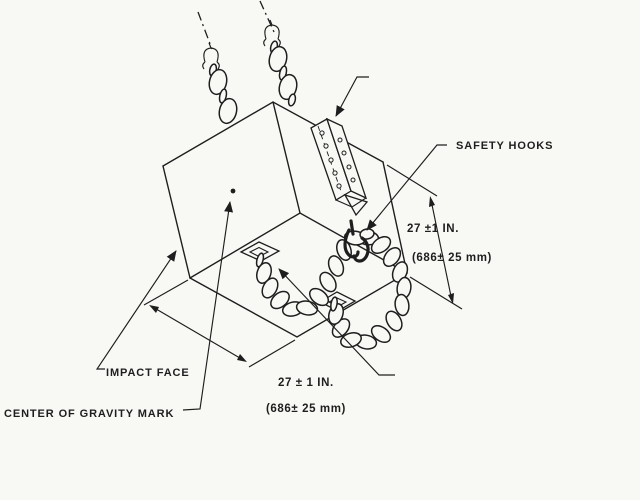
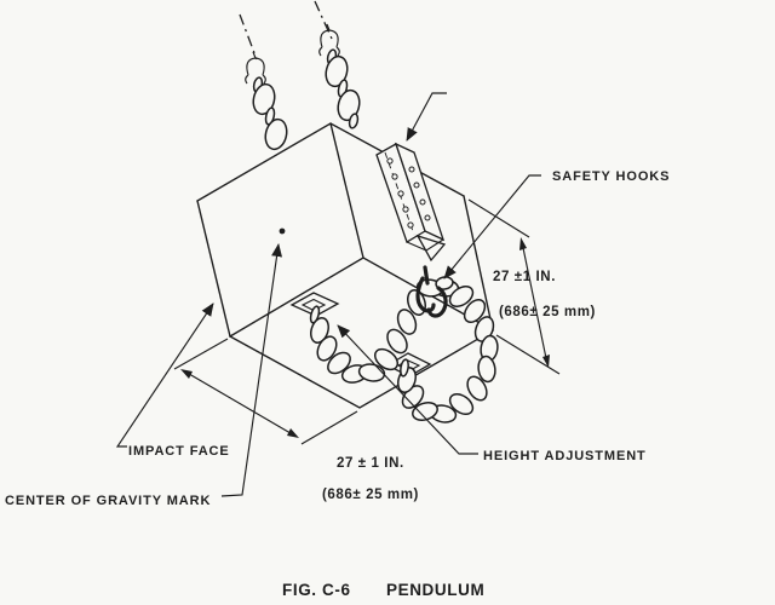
  27 ±1 IN.
  (686± 25 mm)
  27 ± 1 IN.
  (686± 25 mm)
  SAFETY HOOKS
  IMPACT FACE
  CENTER OF GRAVITY MARK
+ HEIGHT ADJUSTMENT
+ FIG. C-6
+ PENDULUM
